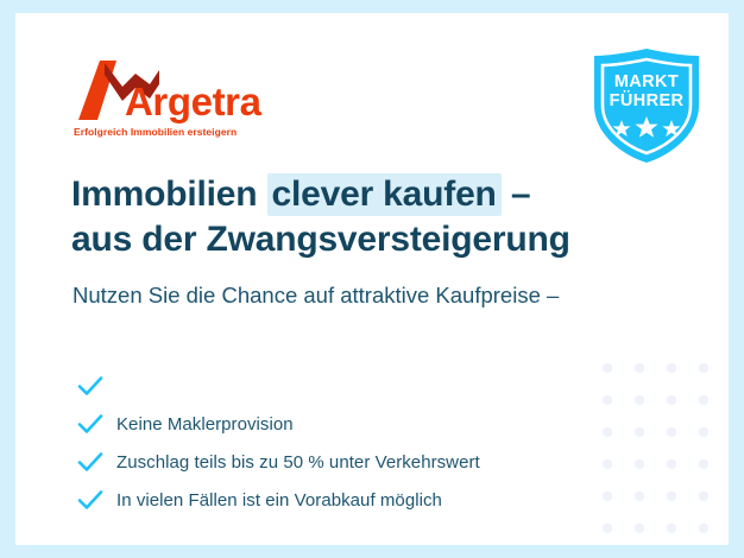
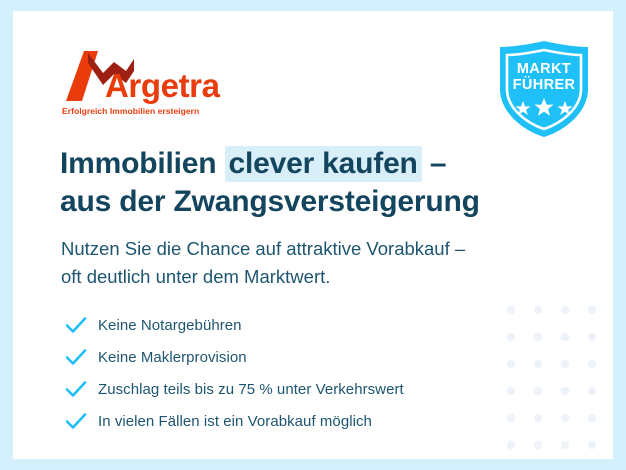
  Argetra
  Erfolgreich Immobilien ersteigern
  MARKT
  FÜHRER
  Immobilien clever kaufen –
  aus der Zwangsversteigerung
- Nutzen Sie die Chance auf attraktive Kaufpreise –
+ Nutzen Sie die Chance auf attraktive Vorabkauf –
+ oft deutlich unter dem Marktwert.
+ Keine Notargebühren
  Keine Maklerprovision
- Zuschlag teils bis zu 50 % unter Verkehrswert
+ Zuschlag teils bis zu 75 % unter Verkehrswert
  In vielen Fällen ist ein Vorabkauf möglich
